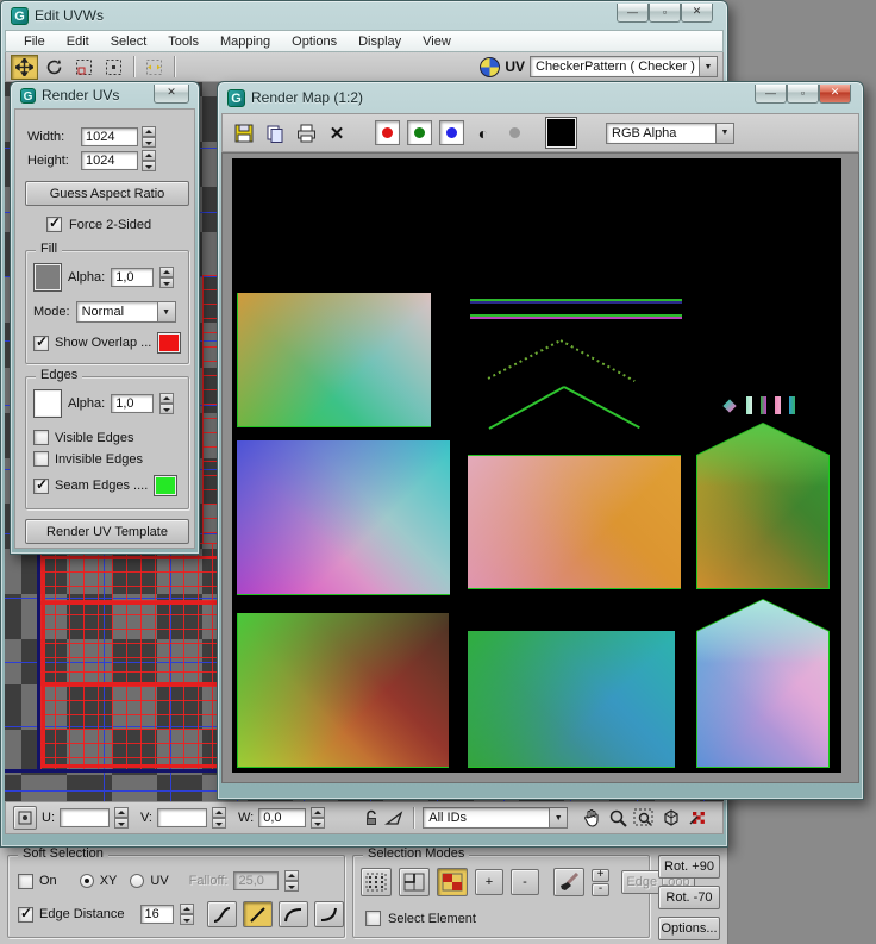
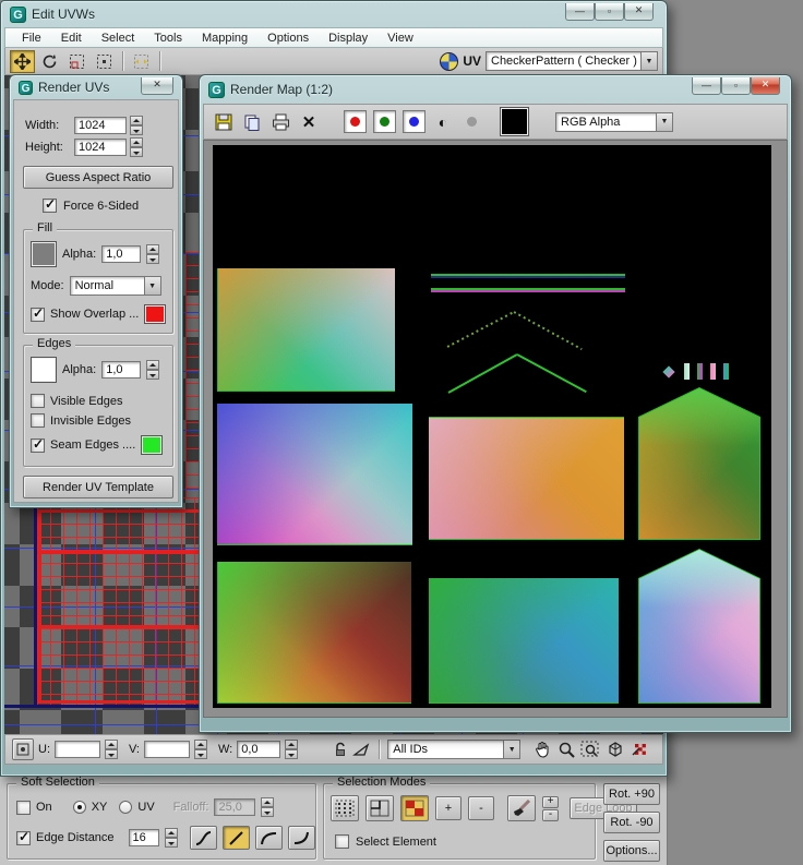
  G
  Edit UVWs
  —
  ▫
  ✕
  File
  Edit
  Select
  Tools
  Mapping
  Options
  Display
  View
  UV
  CheckerPattern ( Checker )
  U:
  V:
  W:
  0,0
  All IDs
  G
  Render UVs
  ✕
  Width:
  1024
  Height:
  1024
  Guess Aspect Ratio
- Force 2-Sided
+ Force 6-Sided
  Fill
  Alpha:
  1,0
  Mode:
  Normal
  Show Overlap ...
  Edges
  Alpha:
  1,0
  Visible Edges
  Invisible Edges
  Seam Edges ....
  Render UV Template
  G
  Render Map (1:2)
  —
  ▫
  ✕
  ✕
  ◐
  RGB Alpha
  Soft Selection
  On
  XY
  UV
  Falloff:
  25,0
  Edge Distance
  16
  Selection Modes
  +
  -
  +
  -
  Edge Loop
  Select Element
  Rot. +90
- Rot. -70
+ Rot. -90
  Options...
